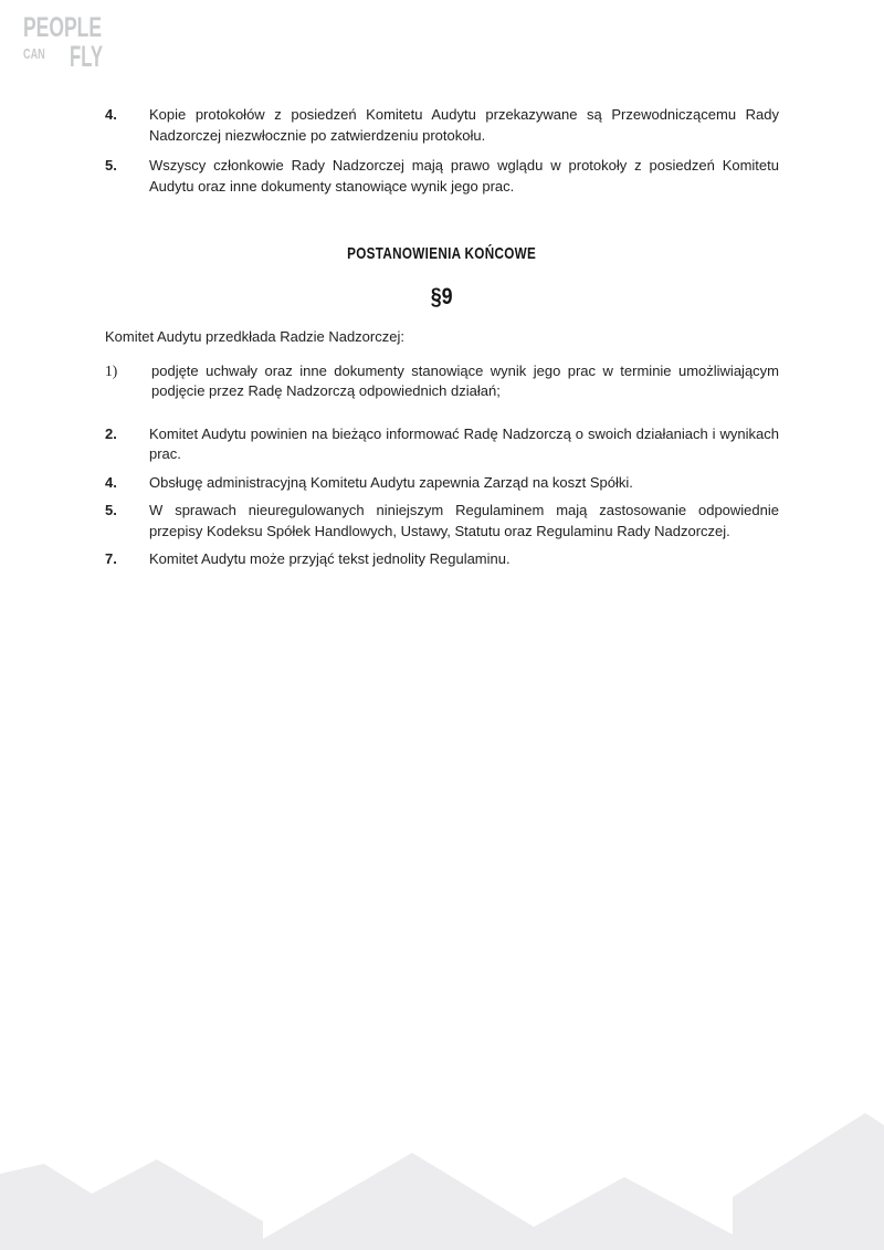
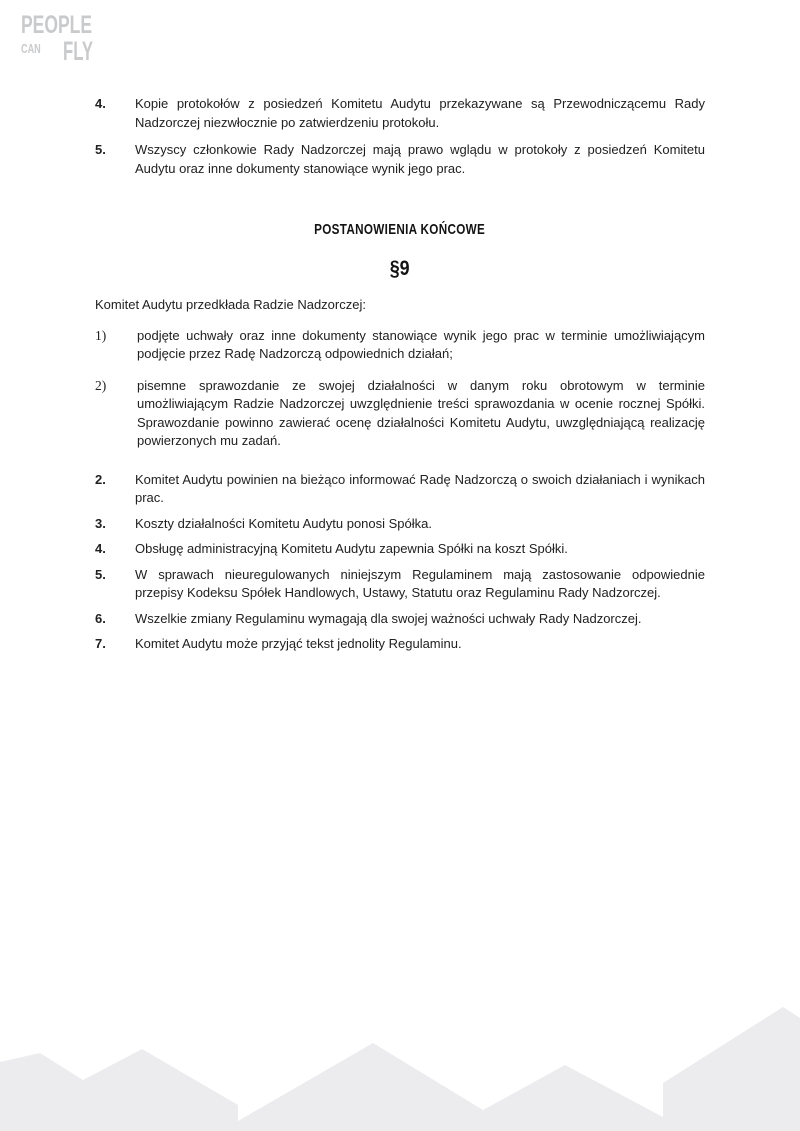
  PEOPLE
  CAN
  FLY
  4.
  Kopie protokołów z posiedzeń Komitetu Audytu przekazywane są Przewodniczącemu Rady Nadzorczej niezwłocznie po zatwierdzeniu protokołu.
  5.
  Wszyscy członkowie Rady Nadzorczej mają prawo wglądu w protokoły z posiedzeń Komitetu Audytu oraz inne dokumenty stanowiące wynik jego prac.
  POSTANOWIENIA KOŃCOWE
  §9
  Komitet Audytu przedkłada Radzie Nadzorczej:
  1)
  podjęte uchwały oraz inne dokumenty stanowiące wynik jego prac w terminie umożliwiającym podjęcie przez Radę Nadzorczą odpowiednich działań;
+ 2)
+ pisemne sprawozdanie ze swojej działalności w danym roku obrotowym w terminie umożliwiającym Radzie Nadzorczej uwzględnienie treści sprawozdania w ocenie rocznej Spółki. Sprawozdanie powinno zawierać ocenę działalności Komitetu Audytu, uwzględniającą realizację powierzonych mu zadań.
  2.
  Komitet Audytu powinien na bieżąco informować Radę Nadzorczą o swoich działaniach i wynikach prac.
+ 3.
+ Koszty działalności Komitetu Audytu ponosi Spółka.
  4.
- Obsługę administracyjną Komitetu Audytu zapewnia Zarząd na koszt Spółki.
+ Obsługę administracyjną Komitetu Audytu zapewnia Spółki na koszt Spółki.
  5.
  W sprawach nieuregulowanych niniejszym Regulaminem mają zastosowanie odpowiednie przepisy Kodeksu Spółek Handlowych, Ustawy, Statutu oraz Regulaminu Rady Nadzorczej.
+ 6.
+ Wszelkie zmiany Regulaminu wymagają dla swojej ważności uchwały Rady Nadzorczej.
  7.
  Komitet Audytu może przyjąć tekst jednolity Regulaminu.
